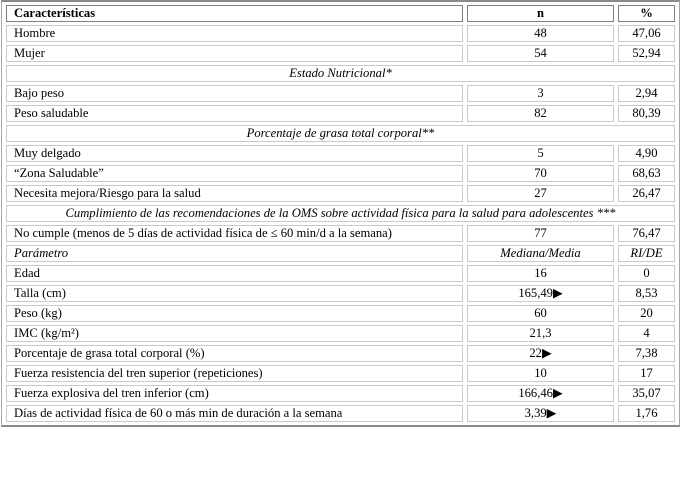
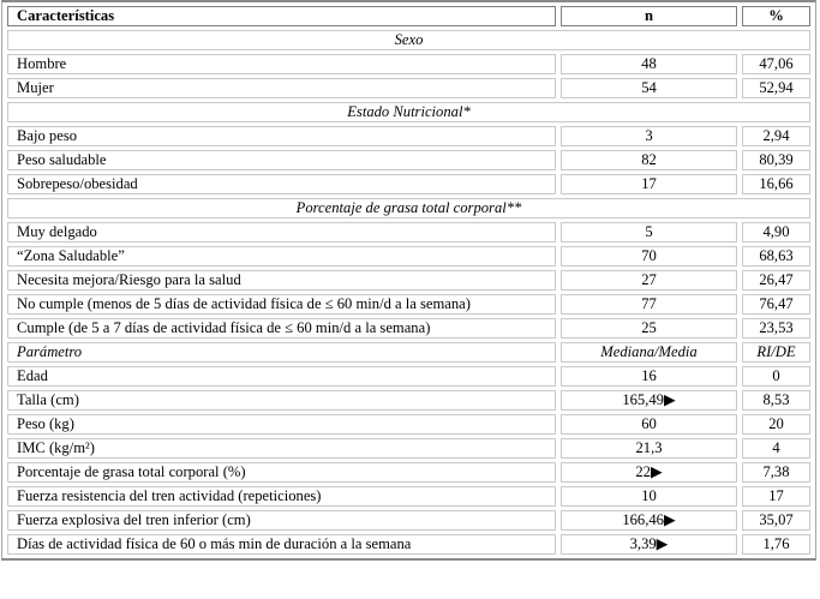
  Características	n	%
+ Sexo
  Hombre	48	47,06
  Mujer	54	52,94
  Estado Nutricional*
  Bajo peso	3	2,94
  Peso saludable	82	80,39
+ Sobrepeso/obesidad	17	16,66
  Porcentaje de grasa total corporal**
  Muy delgado	5	4,90
  “Zona Saludable”	70	68,63
  Necesita mejora/Riesgo para la salud	27	26,47
- Cumplimiento de las recomendaciones de la OMS sobre actividad física para la salud para adolescentes ***
  No cumple (menos de 5 días de actividad física de ≤ 60 min/d a la semana)	77	76,47
+ Cumple (de 5 a 7 días de actividad física de ≤ 60 min/d a la semana)	25	23,53
  Parámetro	Mediana/Media	RI/DE
  Edad	16	0
  Talla (cm)	165,49▶	8,53
  Peso (kg)	60	20
  IMC (kg/m²)	21,3	4
  Porcentaje de grasa total corporal (%)	22▶	7,38
- Fuerza resistencia del tren superior (repeticiones)	10	17
+ Fuerza resistencia del tren actividad (repeticiones)	10	17
  Fuerza explosiva del tren inferior (cm)	166,46▶	35,07
  Días de actividad física de 60 o más min de duración a la semana	3,39▶	1,76
